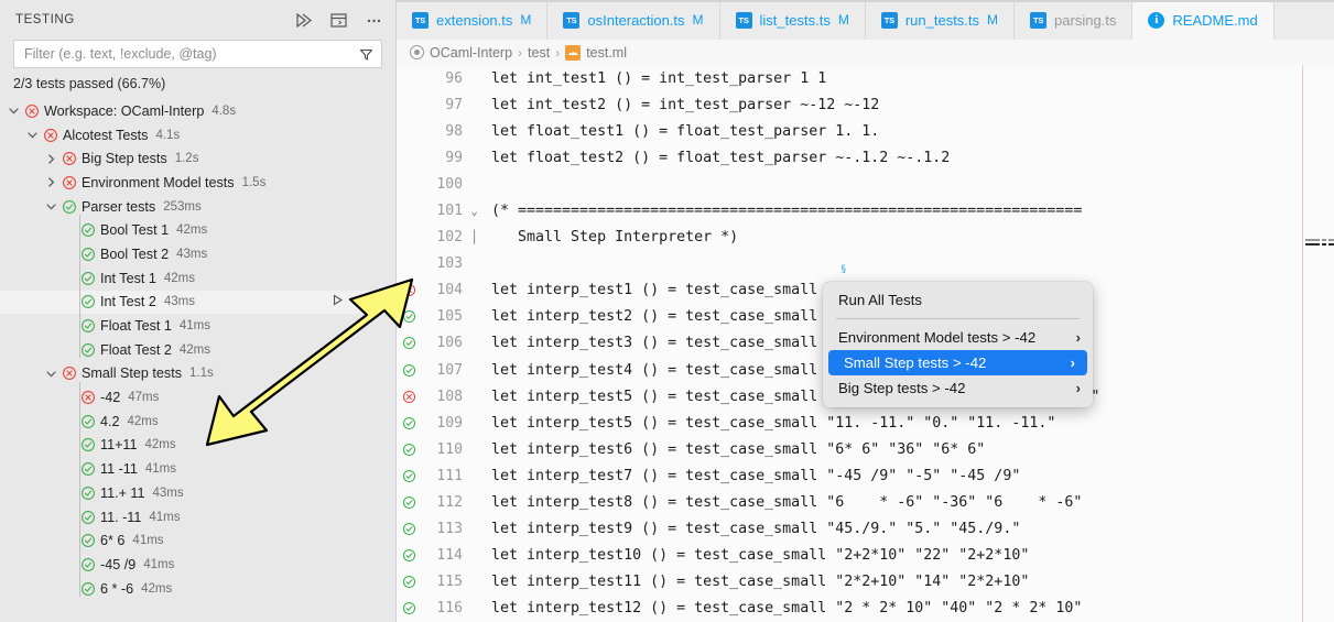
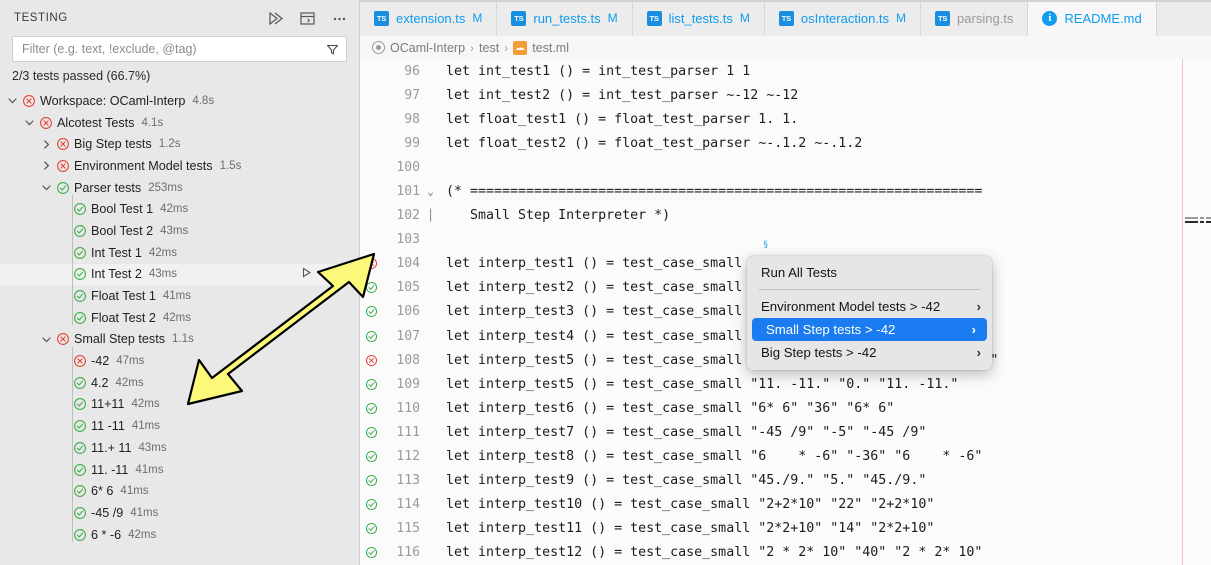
  TESTING
  Filter (e.g. text, !exclude, @tag)
  2/3 tests passed (66.7%)
  Workspace: OCaml-Interp
  4.8s
  Alcotest Tests
  4.1s
  Big Step tests
  1.2s
  Environment Model tests
  1.5s
  Parser tests
  253ms
  Bool Test 1
  42ms
  Bool Test 2
  43ms
  Int Test 1
  42ms
  Int Test 2
  43ms
  Float Test 1
  41ms
  Float Test 2
  42ms
  Small Step tests
  1.1s
  -42
  47ms
  4.2
  42ms
  11+11
  42ms
  11 -11
  41ms
  11.+ 11
  43ms
  11. -11
  41ms
  6* 6
  41ms
  -45 /9
  41ms
  6 * -6
  42ms
  TS
  extension.ts
  M
  TS
- osInteraction.ts
+ run_tests.ts
  M
  TS
  list_tests.ts
  M
  TS
- run_tests.ts
+ osInteraction.ts
  M
  TS
  parsing.ts
  i
  README.md
  OCaml-Interp
  ›
  test
  ›
  test.ml
  96
  let int_test1 () = int_test_parser 1 1
  97
  let int_test2 () = int_test_parser ~-12 ~-12
  98
  let float_test1 () = float_test_parser 1. 1.
  99
  let float_test2 () = float_test_parser ~-.1.2 ~-.1.2
  100
  101
  ⌄
  (* ================================================================
  102
  │
  Small Step Interpreter *)
  103
  104
  let interp_test1 () = test_case_small
  105
  106
  107
  108
  109
  let interp_test5 () = test_case_small "11. -11." "0." "11. -11."
  110
  let interp_test6 () = test_case_small "6* 6" "36" "6* 6"
  111
  let interp_test7 () = test_case_small "-45 /9" "-5" "-45 /9"
  112
  let interp_test8 () = test_case_small "6 * -6" "-36" "6 * -6"
  113
  let interp_test9 () = test_case_small "45./9." "5." "45./9."
  114
  let interp_test10 () = test_case_small "2+2*10" "22" "2+2*10"
  115
  let interp_test11 () = test_case_small "2*2+10" "14" "2*2+10"
  116
  let interp_test12 () = test_case_small "2 * 2* 10" "40" "2 * 2* 10"
  §
  Run All Tests
  Environment Model tests > -42
  ›
  Small Step tests > -42
  ›
  Big Step tests > -42
  ›
